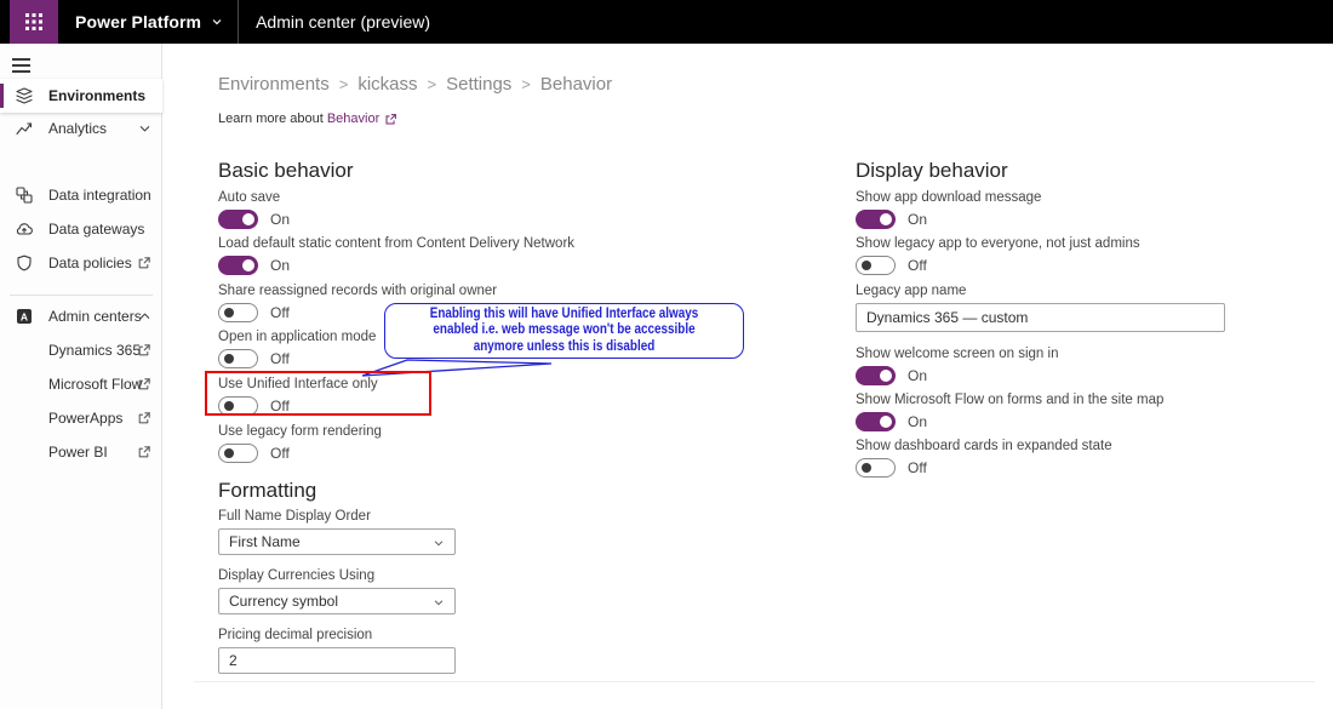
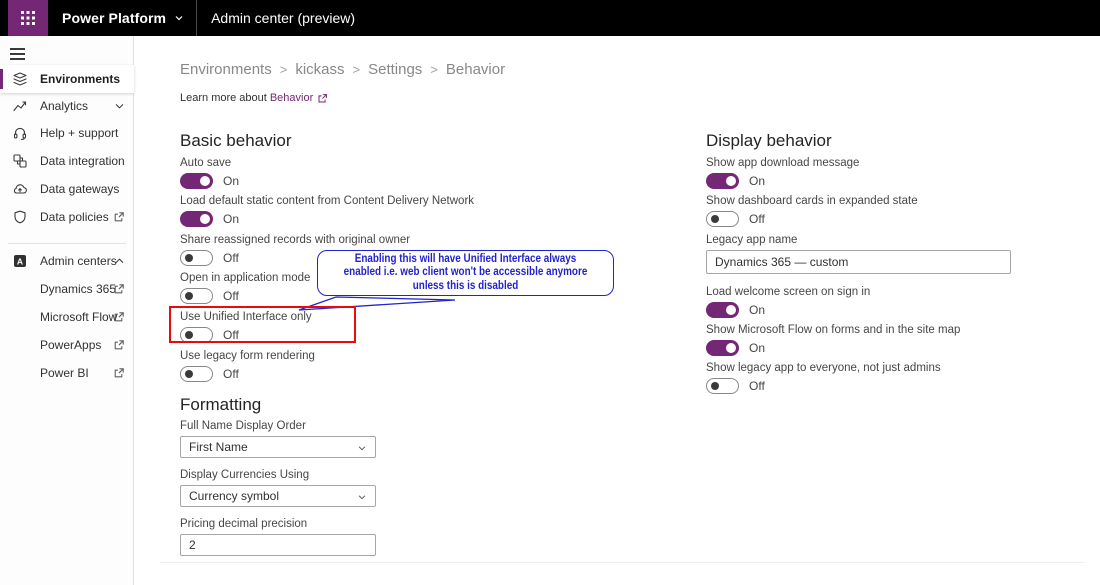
  Power Platform
  Admin center (preview)
  Environments
  Analytics
+ Help + support
  Data integration
  Data gateways
  Data policies
  A
  Admin centers
  Dynamics 365
  Microsoft Flow
  PowerApps
  Power BI
  Environments
  >
  kickass
  >
  Settings
  >
  Behavior
  Learn more about
  Behavior
  Basic behavior
  Auto save
  On
  Load default static content from Content Delivery Network
  On
  Share reassigned records with original owner
  Off
  Open in application mode
  Off
  Use Unified Interface only
  Off
  Use legacy form rendering
  Off
  Formatting
  Full Name Display Order
  First Name
  Display Currencies Using
  Currency symbol
  Pricing decimal precision
  2
  Display behavior
  Show app download message
  On
- Show legacy app to everyone, not just admins
+ Show dashboard cards in expanded state
  Off
  Legacy app name
  Dynamics 365 — custom
- Show welcome screen on sign in
+ Load welcome screen on sign in
  On
  Show Microsoft Flow on forms and in the site map
  On
- Show dashboard cards in expanded state
+ Show legacy app to everyone, not just admins
  Off
- Enabling this will have Unified Interface always enabled i.e. web message won't be accessible anymore unless this is disabled
+ Enabling this will have Unified Interface always enabled i.e. web client won't be accessible anymore unless this is disabled
